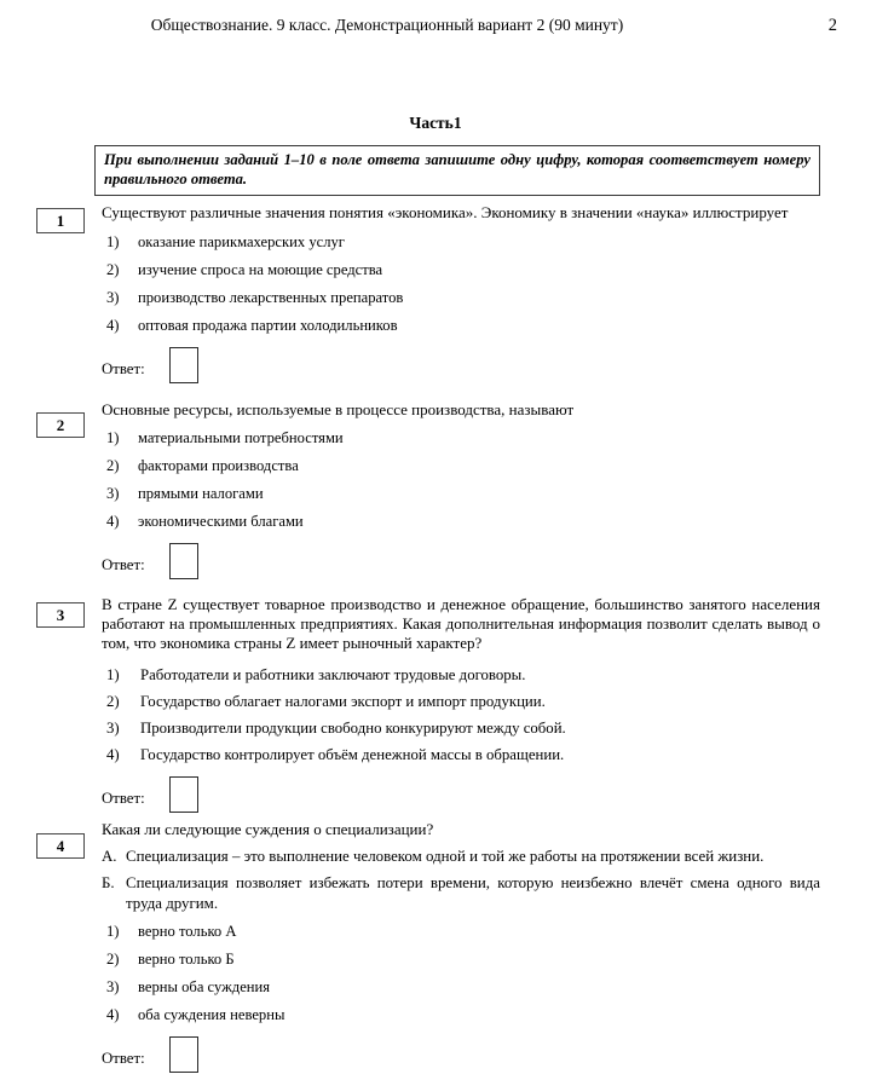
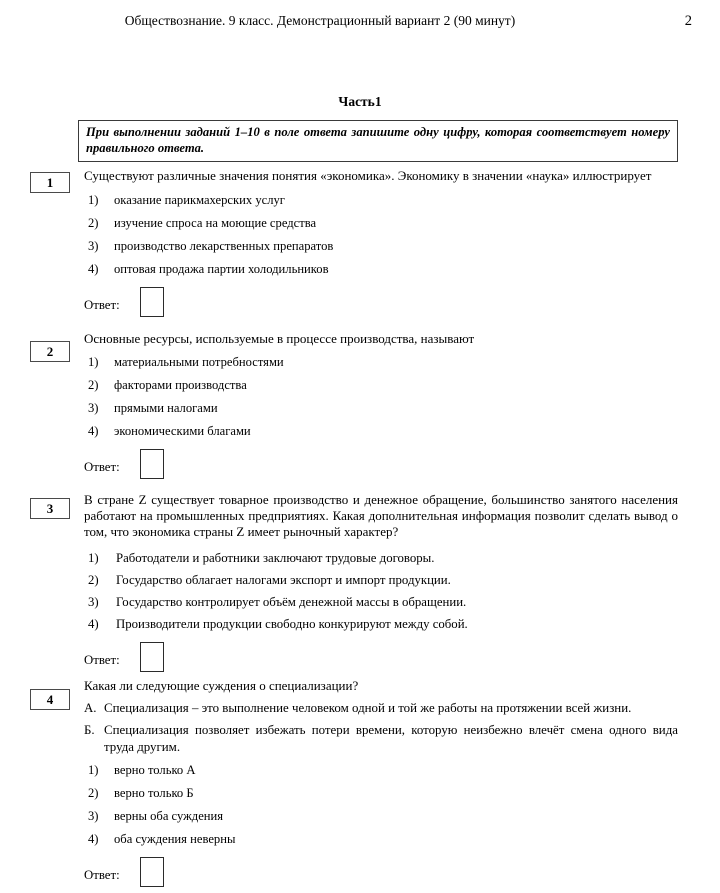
  Обществознание. 9 класс. Демонстрационный вариант 2 (90 минут)
  2
  Часть1
  При выполнении заданий 1–10 в поле ответа запишите одну цифру, которая соответствует номеру правильного ответа.
  1
  Существуют различные значения понятия «экономика». Экономику в значении «наука» иллюстрирует
  1)
  оказание парикмахерских услуг
  2)
  изучение спроса на моющие средства
  3)
  производство лекарственных препаратов
  4)
  оптовая продажа партии холодильников
  Ответ:
  2
  Основные ресурсы, используемые в процессе производства, называют
  1)
  материальными потребностями
  2)
  факторами производства
  3)
  прямыми налогами
  4)
  экономическими благами
  Ответ:
  3
  В стране Z существует товарное производство и денежное обращение, большинство занятого населения работают на промышленных предприятиях. Какая дополнительная информация позволит сделать вывод о том, что экономика страны Z имеет рыночный характер?
  1)
  Работодатели и работники заключают трудовые договоры.
  2)
  Государство облагает налогами экспорт и импорт продукции.
  3)
- Производители продукции свободно конкурируют между собой.
+ Государство контролирует объём денежной массы в обращении.
  4)
- Государство контролирует объём денежной массы в обращении.
+ Производители продукции свободно конкурируют между собой.
  Ответ:
  4
  Какая ли следующие суждения о специализации?
  А.
  Специализация – это выполнение человеком одной и той же работы на протяжении всей жизни.
  Б.
  Специализация позволяет избежать потери времени, которую неизбежно влечёт смена одного вида труда другим.
  1)
  верно только А
  2)
  верно только Б
  3)
  верны оба суждения
  4)
  оба суждения неверны
  Ответ:
